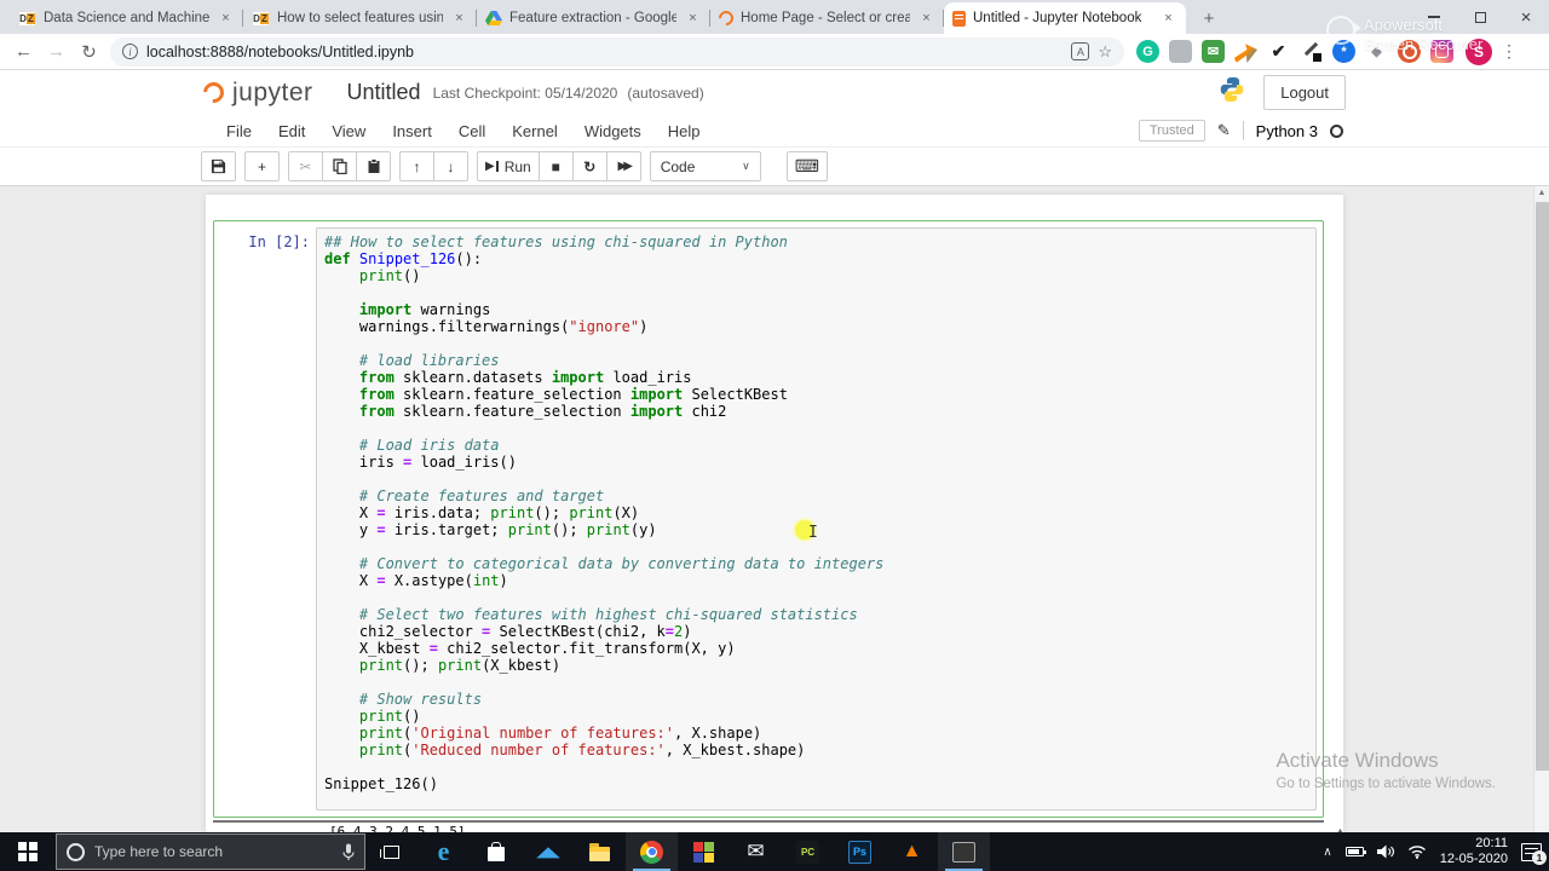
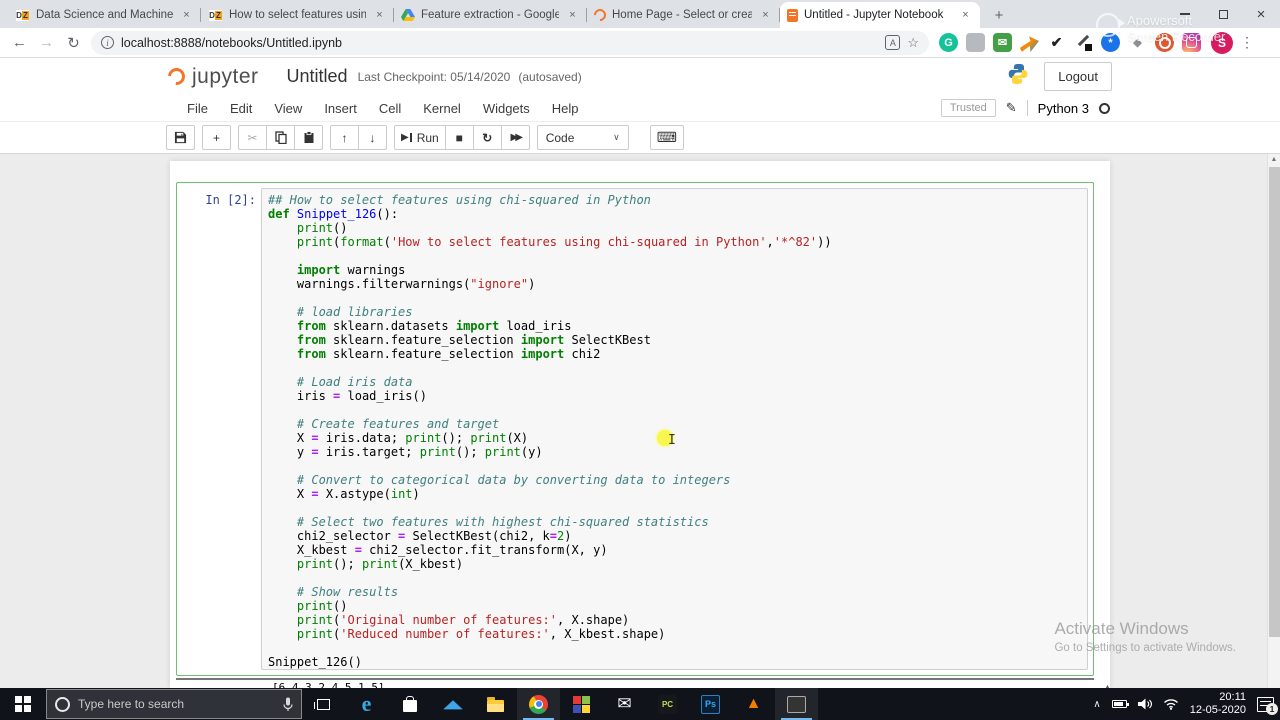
  D
  Z
  Data Science and Machine
  ×
  D
  Z
  How to select features usin
  ×
  Feature extraction - Google
  ×
  Home Page - Select or crea
  ×
  Untitled - Jupyter Notebook
  ×
  +
  ×
  ←
  →
  ↻
  i
  localhost:8888/notebooks/Untitled.ipynb
  A
  ☆
  G
  ✉
  ✔
  *
  ◆
  S
  ⋮
  jupyter
  Untitled
  Last Checkpoint: 05/14/2020
  (autosaved)
  Logout
  File
  Edit
  View
  Insert
  Cell
  Kernel
  Widgets
  Help
  Trusted
  ✎
  Python 3
  +
  ✂
  ↑
  ↓
  ▶
  Run
  ■
  ↻
  ▶▶
  Code
  ∨
  ⌨
  In [2]:
  ## How to select features using chi-squared in Python
  def Snippet_126():
  print()
+ print(format('How to select features using chi-squared in Python','*^82'))
  import warnings
  warnings.filterwarnings("ignore")
  # load libraries
  from sklearn.datasets import load_iris
  from sklearn.feature_selection import SelectKBest
  from sklearn.feature_selection import chi2
  # Load iris data
  iris = load_iris()
  # Create features and target
  X = iris.data; print(); print(X)
  y = iris.target; print(); print(y)
  # Convert to categorical data by converting data to integers
  X = X.astype(int)
  # Select two features with highest chi-squared statistics
  chi2_selector = SelectKBest(chi2, k=2)
  X_kbest = chi2_selector.fit_transform(X, y)
  print(); print(X_kbest)
  # Show results
  print()
  print('Original number of features:', X.shape)
  print('Reduced number of features:', X_kbest.shape)
  Snippet_126()
  Apowersoft
  Screen Recorder
  Activate Windows
  Go to Settings to activate Windows.
  I
  Type here to search
  e
  ✉
  PC
  Ps
  ▲
  ∧
  20:11
  12-05-2020
  1
